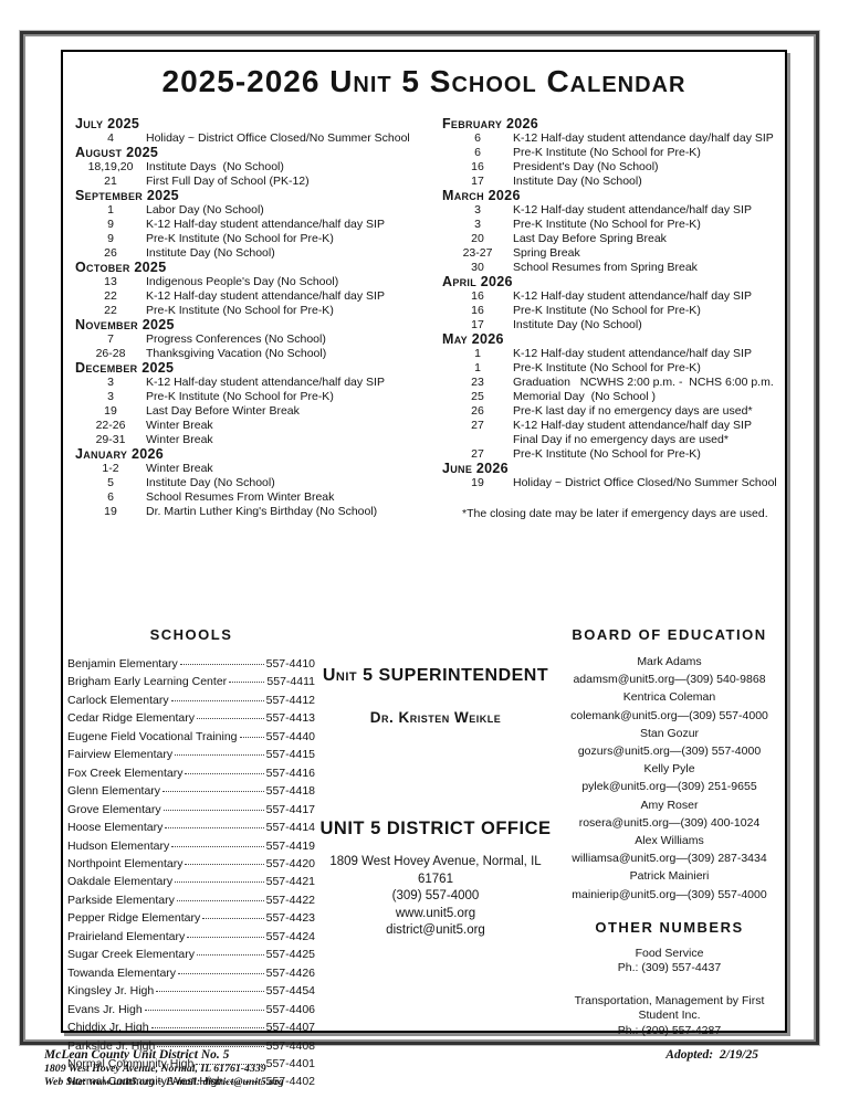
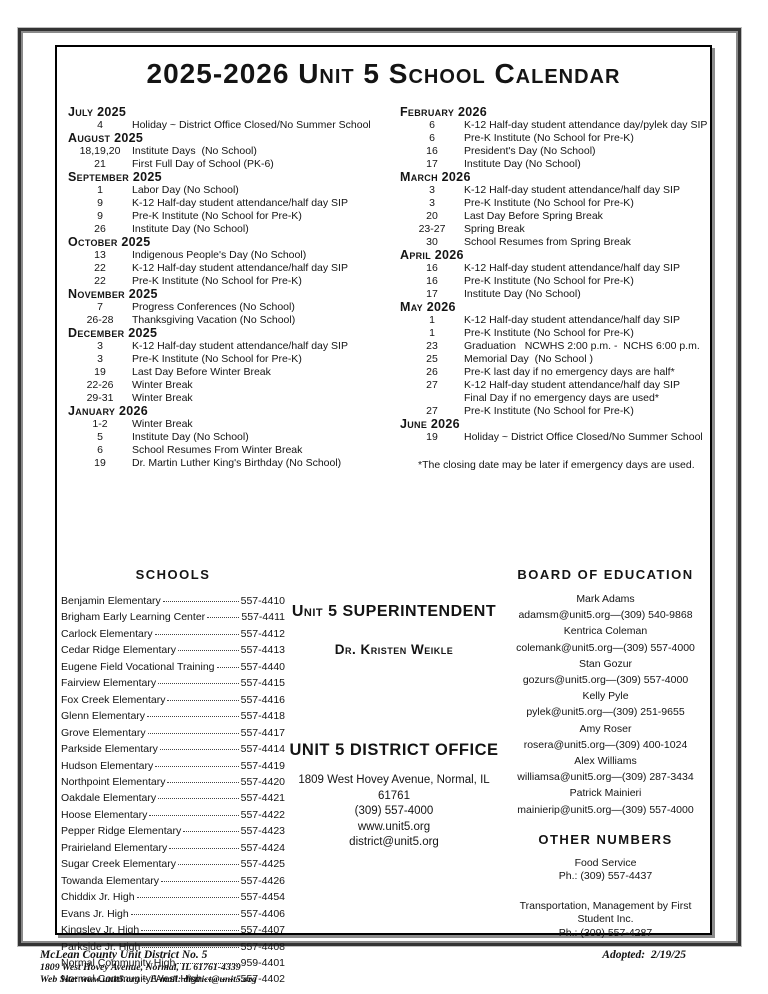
  2025-2026 Unit 5 School Calendar
  July 2025
  4
  Holiday ~ District Office Closed/No Summer School
  August 2025
  18,19,20
  Institute Days (No School)
  21
- First Full Day of School (PK-12)
+ First Full Day of School (PK-6)
  September 2025
  1
  Labor Day (No School)
  9
  K-12 Half-day student attendance/half day SIP
  9
  Pre-K Institute (No School for Pre-K)
  26
  Institute Day (No School)
  October 2025
  13
  Indigenous People's Day (No School)
  22
  K-12 Half-day student attendance/half day SIP
  22
  Pre-K Institute (No School for Pre-K)
  November 2025
  7
  Progress Conferences (No School)
  26-28
  Thanksgiving Vacation (No School)
  December 2025
  3
  K-12 Half-day student attendance/half day SIP
  3
  Pre-K Institute (No School for Pre-K)
  19
  Last Day Before Winter Break
  22-26
  Winter Break
  29-31
  Winter Break
  January 2026
  1-2
  Winter Break
  5
  Institute Day (No School)
  6
  School Resumes From Winter Break
  19
  Dr. Martin Luther King's Birthday (No School)
  February 2026
  6
- K-12 Half-day student attendance day/half day SIP
+ K-12 Half-day student attendance day/pylek day SIP
  6
  Pre-K Institute (No School for Pre-K)
  16
  President's Day (No School)
  17
  Institute Day (No School)
  March 2026
  3
  K-12 Half-day student attendance/half day SIP
  3
  Pre-K Institute (No School for Pre-K)
  20
  Last Day Before Spring Break
  23-27
  Spring Break
  30
  School Resumes from Spring Break
  April 2026
  16
  K-12 Half-day student attendance/half day SIP
  16
  Pre-K Institute (No School for Pre-K)
  17
  Institute Day (No School)
  May 2026
  1
  K-12 Half-day student attendance/half day SIP
  1
  Pre-K Institute (No School for Pre-K)
  23
  Graduation NCWHS 2:00 p.m. - NCHS 6:00 p.m.
  25
  Memorial Day (No School )
  26
- Pre-K last day if no emergency days are used*
+ Pre-K last day if no emergency days are half*
  27
  K-12 Half-day student attendance/half day SIP
  Final Day if no emergency days are used*
  27
  Pre-K Institute (No School for Pre-K)
  June 2026
  19
  Holiday ~ District Office Closed/No Summer School
  *The closing date may be later if emergency days are used.
  SCHOOLS
  Benjamin Elementary
  557-4410
  Brigham Early Learning Center
  557-4411
  Carlock Elementary
  557-4412
  Cedar Ridge Elementary
  557-4413
  Eugene Field Vocational Training
  557-4440
  Fairview Elementary
  557-4415
  Fox Creek Elementary
  557-4416
  Glenn Elementary
  557-4418
  Grove Elementary
  557-4417
- Hoose Elementary
+ Parkside Elementary
  557-4414
  Hudson Elementary
  557-4419
  Northpoint Elementary
  557-4420
  Oakdale Elementary
  557-4421
- Parkside Elementary
+ Hoose Elementary
  557-4422
  Pepper Ridge Elementary
  557-4423
  Prairieland Elementary
  557-4424
  Sugar Creek Elementary
  557-4425
  Towanda Elementary
  557-4426
- Kingsley Jr. High
+ Chiddix Jr. High
  557-4454
  Evans Jr. High
  557-4406
- Chiddix Jr. High
+ Kingsley Jr. High
  557-4407
  Parkside Jr. High
  557-4408
  Normal Community High
- 557-4401
+ 959-4401
  Normal Community West High
  557-4402
  Unit 5 SUPERINTENDENT
  Dr. Kristen Weikle
  UNIT 5 DISTRICT OFFICE
  1809 West Hovey Avenue, Normal, IL
  61761
  (309) 557-4000
  www.unit5.org
  district@unit5.org
  BOARD OF EDUCATION
  Mark Adams
  adamsm@unit5.org—(309) 540-9868
  Kentrica Coleman
  colemank@unit5.org—(309) 557-4000
  Stan Gozur
  gozurs@unit5.org—(309) 557-4000
  Kelly Pyle
  pylek@unit5.org—(309) 251-9655
  Amy Roser
  rosera@unit5.org—(309) 400-1024
  Alex Williams
  williamsa@unit5.org—(309) 287-3434
  Patrick Mainieri
  mainierip@unit5.org—(309) 557-4000
  OTHER NUMBERS
  Food Service
  Ph.: (309) 557-4437
  Transportation, Management by First Student Inc.
  Ph.: (309) 557-4287
  McLean County Unit District No. 5
  1809 West Hovey Avenue, Normal, IL 61761-4339
  Web Site: www.unit5.org ~ E-mail: district@unit5.org
  Adopted: 2/19/25
